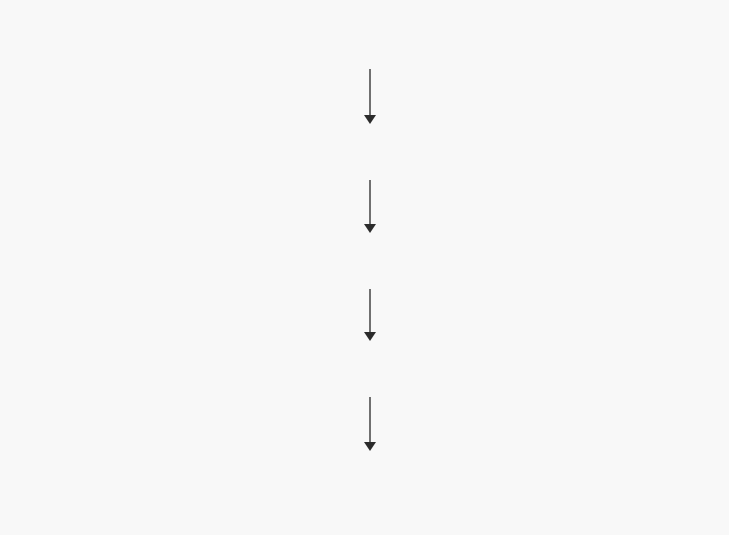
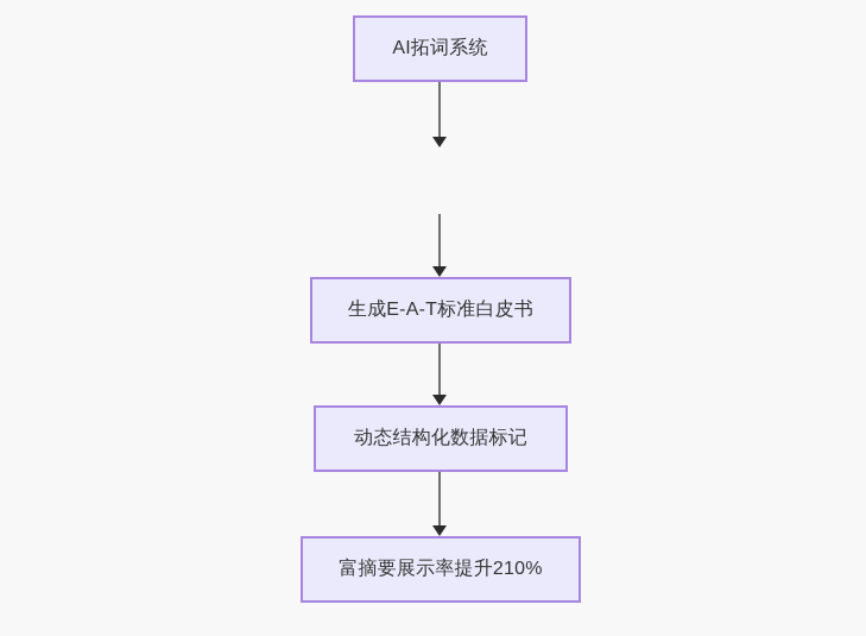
+ AI拓词系统
+ 生成E-A-T标准白皮书
+ 动态结构化数据标记
+ 富摘要展示率提升210%
